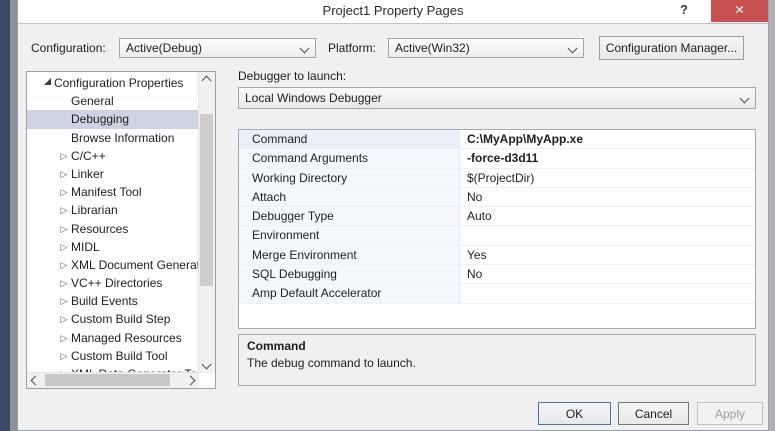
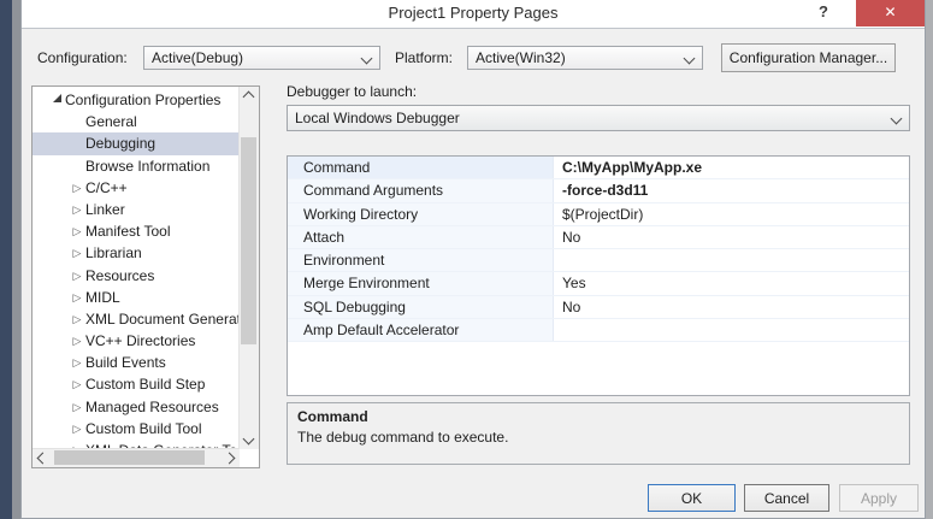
  Project1 Property Pages
  ?
  ✕
  Configuration:
  Active(Debug)
  Platform:
  Active(Win32)
  Configuration Manager...
  Configuration Properties
  General
  Debugging
  Browse Information
  ▷ C/C++
  ▷ Linker
  ▷ Manifest Tool
  ▷ Librarian
  ▷ Resources
  ▷ MIDL
  ▷ XML Document Genera
  ▷ VC++ Directories
  ▷ Build Events
  ▷ Custom Build Step
  ▷ Managed Resources
  ▷ Custom Build Tool
  Debugger to launch:
  Local Windows Debugger
  Command
  C:\MyApp\MyApp.xe
  Command Arguments
  -force-d3d11
  Working Directory
  $(ProjectDir)
  Attach
  No
- Debugger Type
- Auto
  Environment
  Merge Environment
  Yes
  SQL Debugging
  No
  Amp Default Accelerator
  Command
- The debug command to launch.
+ The debug command to execute.
  OK
  Cancel
  Apply
